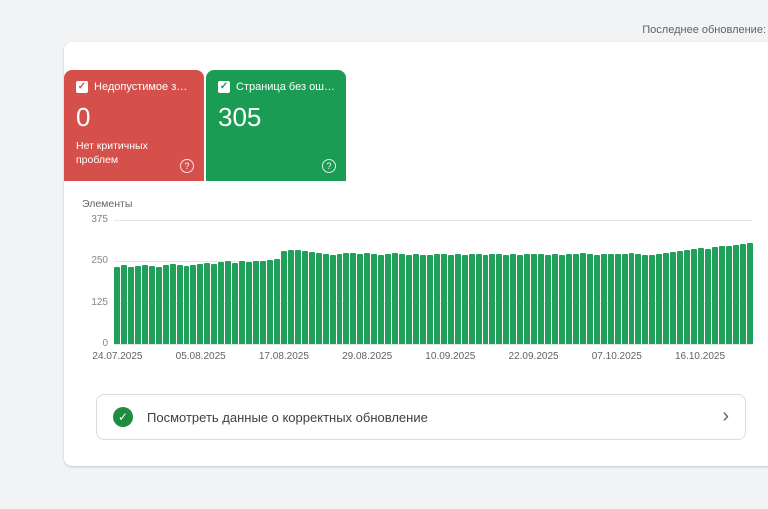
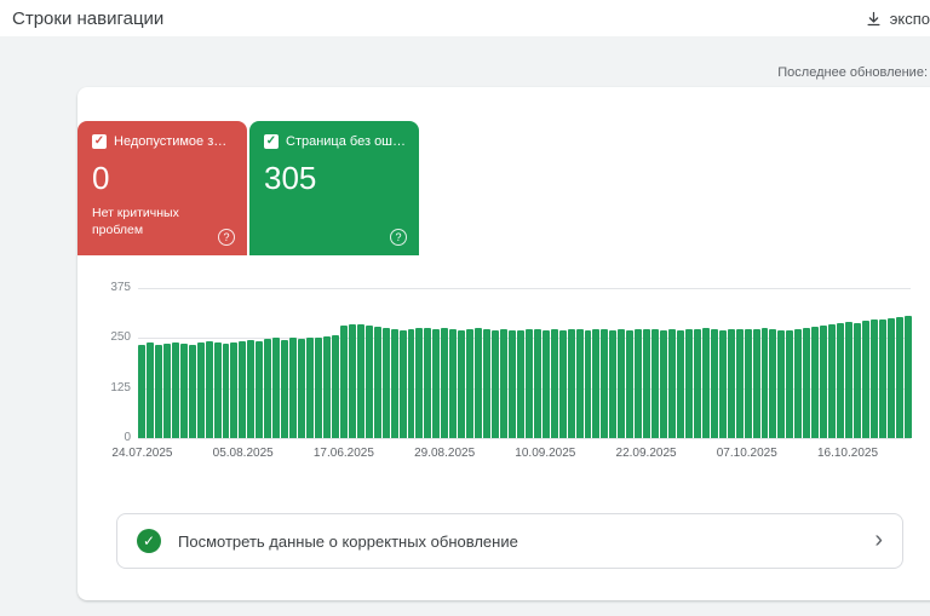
+ Строки навигации
+ экспо
  Последнее обновление:
  ✓
  Недопустимое з…
  0
  Нет критичных проблем
  ?
  ✓
  Страница без ош…
  305
  ?
- Элементы
  375
  250
  125
  0
  24.07.2025
  05.08.2025
- 17.08.2025
+ 17.06.2025
  29.08.2025
  10.09.2025
  22.09.2025
  07.10.2025
  16.10.2025
  ✓
  Посмотреть данные о корректных обновление
  ›
